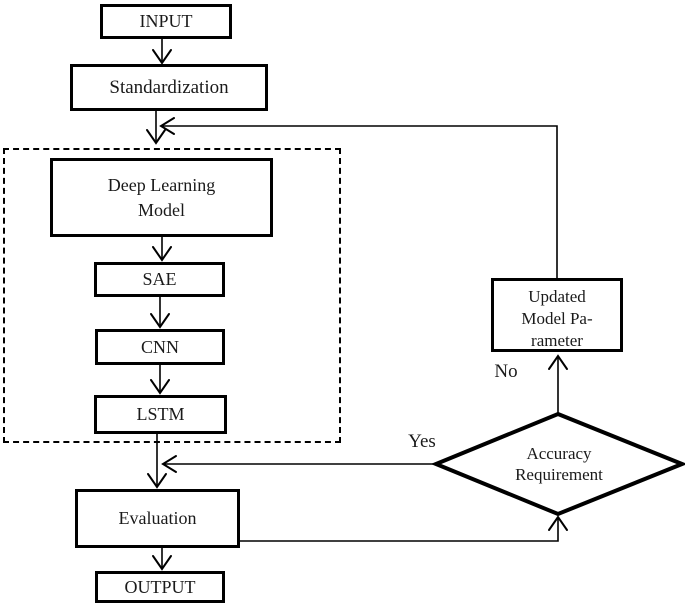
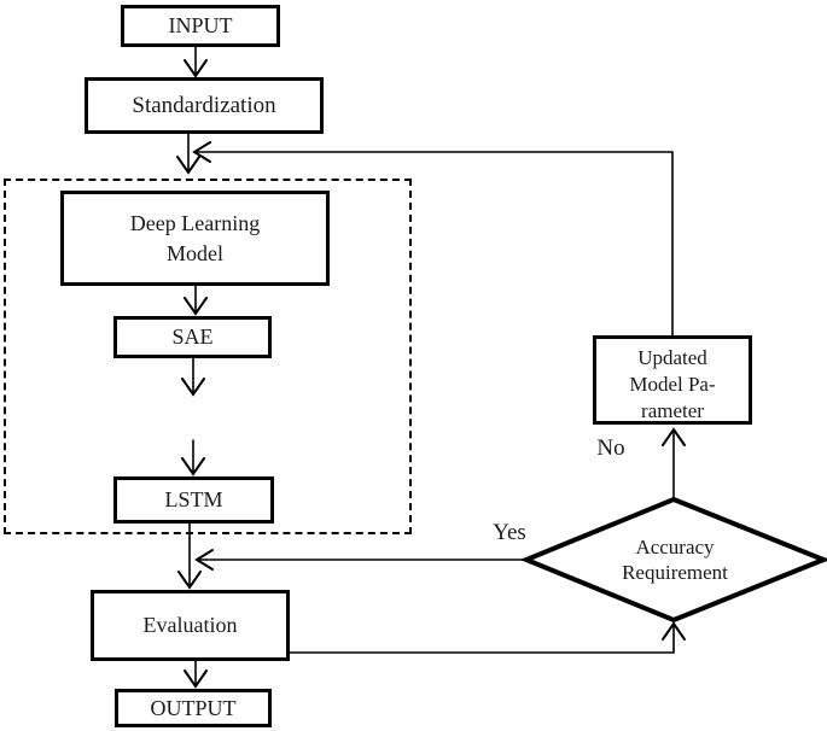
  INPUT
  Standardization
  Deep Learning
  Model
  SAE
- CNN
  LSTM
  Evaluation
  OUTPUT
  Updated
  Model Pa-
  rameter
  Accuracy
  Requirement
  Yes
  No
